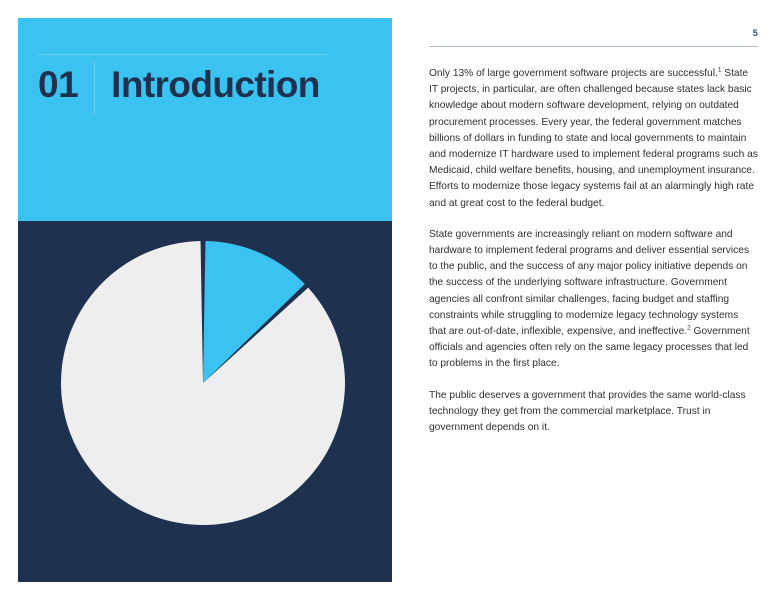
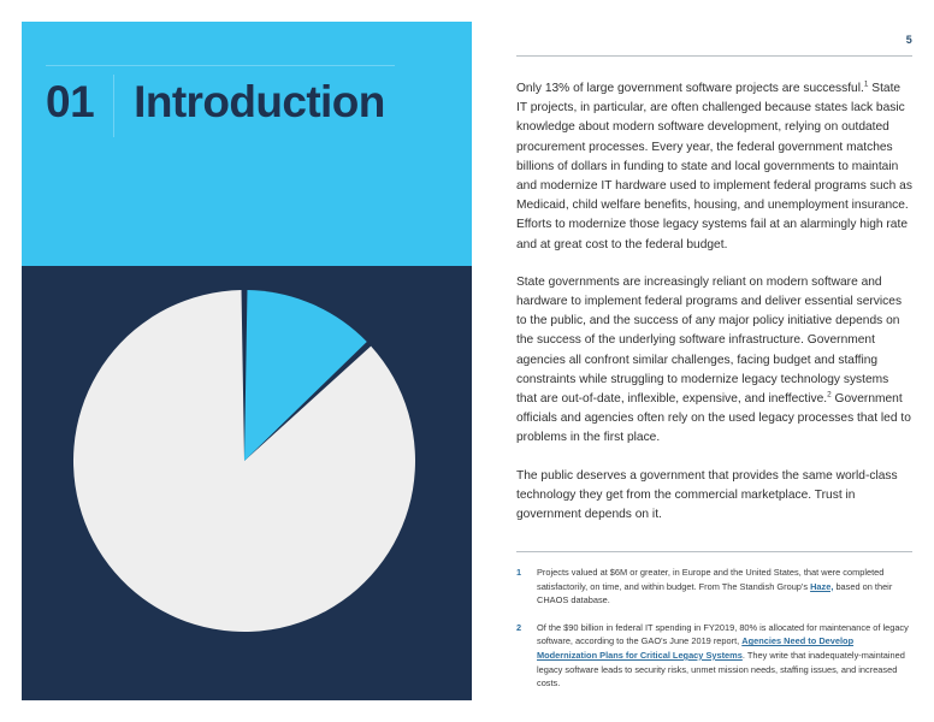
  01
  Introduction
  5
  Only 13% of large government software projects are successful. State IT projects, in particular, are often challenged because states lack basic knowledge about modern software development, relying on outdated procurement processes. Every year, the federal government matches billions of dollars in funding to state and local governments to maintain and modernize IT hardware used to implement federal programs such as Medicaid, child welfare benefits, housing, and unemployment insurance. Efforts to modernize those legacy systems fail at an alarmingly high rate and at great cost to the federal budget.
- State governments are increasingly reliant on modern software and hardware to implement federal programs and deliver essential services to the public, and the success of any major policy initiative depends on the success of the underlying software infrastructure. Government agencies all confront similar challenges, facing budget and staffing constraints while struggling to modernize legacy technology systems that are out-of-date, inflexible, expensive, and ineffective. Government officials and agencies often rely on the same legacy processes that led to problems in the first place.
+ State governments are increasingly reliant on modern software and hardware to implement federal programs and deliver essential services to the public, and the success of any major policy initiative depends on the success of the underlying software infrastructure. Government agencies all confront similar challenges, facing budget and staffing constraints while struggling to modernize legacy technology systems that are out-of-date, inflexible, expensive, and ineffective. Government officials and agencies often rely on the used legacy processes that led to problems in the first place.
  The public deserves a government that provides the same world-class technology they get from the commercial marketplace. Trust in government depends on it.
+ 1
+ Projects valued at $6M or greater, in Europe and the United States, that were completed satisfactorily, on time, and within budget. From The Standish Group's Haze, based on their CHAOS database.
+ 2
+ Of the $90 billion in federal IT spending in FY2019, 80% is allocated for maintenance of legacy software, according to the GAO's June 2019 report, Agencies Need to Develop Modernization Plans for Critical Legacy Systems. They write that inadequately-maintained legacy software leads to security risks, unmet mission needs, staffing issues, and increased costs.
